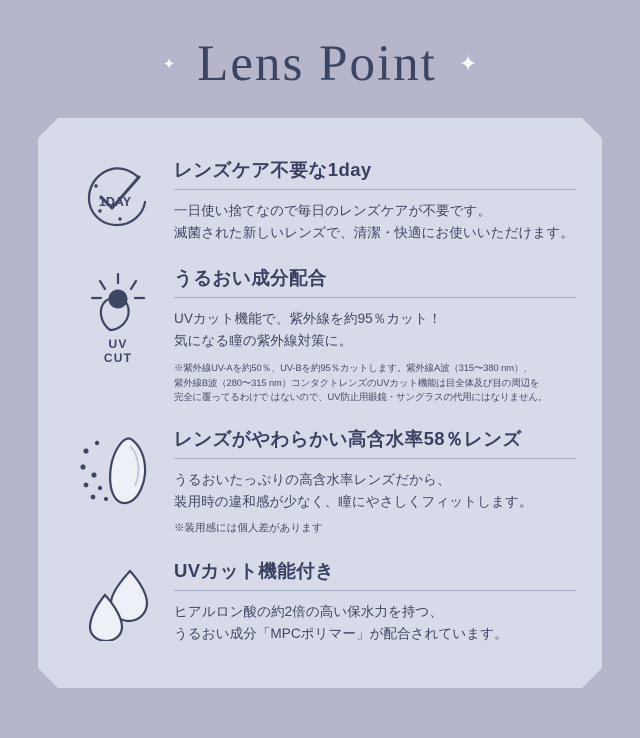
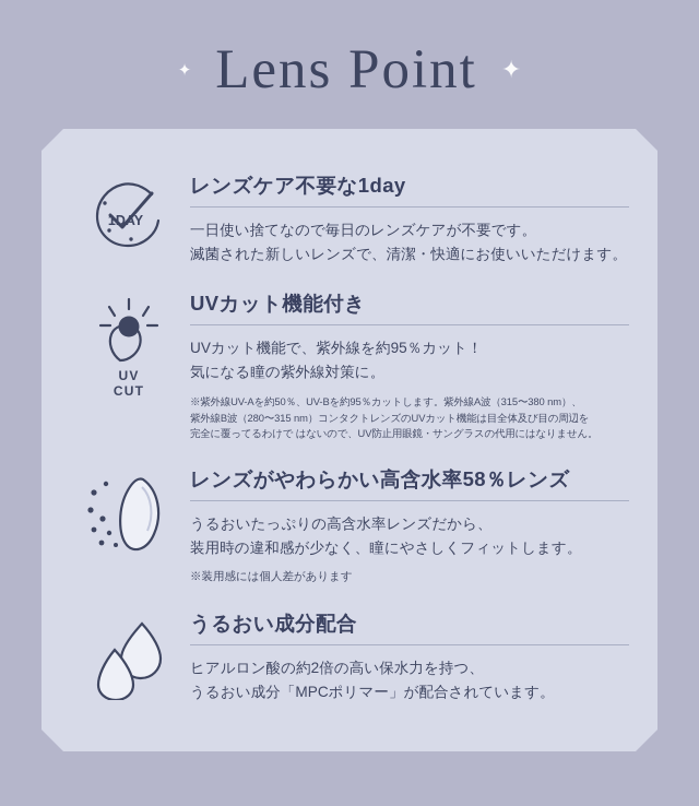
  ✦
  Lens Point
  ✦
  1DAY
  レンズケア不要な1day
  一日使い捨てなので毎日のレンズケアが不要です。
  滅菌された新しいレンズで、清潔・快適にお使いいただけます。
  UV
  CUT
- うるおい成分配合
+ UVカット機能付き
  UVカット機能で、紫外線を約95％カット！
  気になる瞳の紫外線対策に。
  ※紫外線UV-Aを約50％、UV-Bを約95％カットします。紫外線A波（315〜380 nm）、
  紫外線B波（280〜315 nm）コンタクトレンズのUVカット機能は目全体及び目の周辺を
  完全に覆ってるわけで はないので、UV防止用眼鏡・サングラスの代用にはなりません。
  レンズがやわらかい高含水率58％レンズ
  うるおいたっぷりの高含水率レンズだから、
  装用時の違和感が少なく、瞳にやさしくフィットします。
  ※装用感には個人差があります
- UVカット機能付き
+ うるおい成分配合
  ヒアルロン酸の約2倍の高い保水力を持つ、
  うるおい成分「MPCポリマー」が配合されています。
